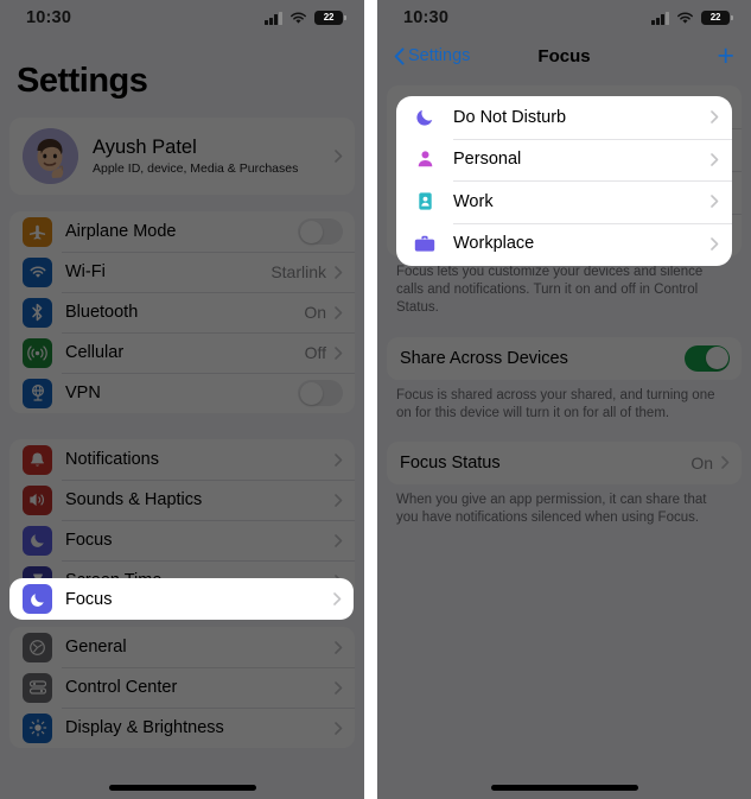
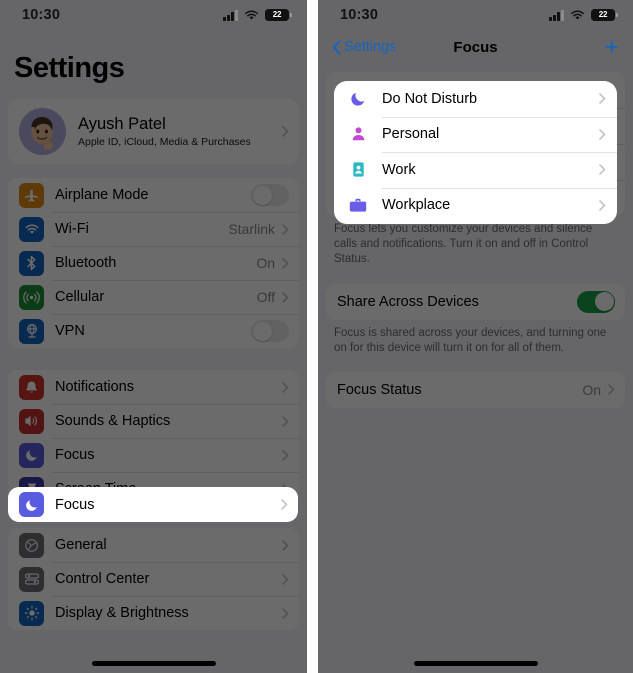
  10:30
  22
  Settings
  Ayush Patel
- Apple ID, device, Media & Purchases
+ Apple ID, iCloud, Media & Purchases
  Airplane Mode
  Wi-Fi
  Starlink
  Bluetooth
  On
  Cellular
  Off
  VPN
  Notifications
  Sounds & Haptics
  Focus
  General
  Control Center
  Display & Brightness
  Focus
  10:30
  22
  Settings
  Focus
  +
  Focus lets you customize your devices and silence calls and notifications. Turn it on and off in Control Status.
  Share Across Devices
- Focus is shared across your shared, and turning one on for this device will turn it on for all of them.
+ Focus is shared across your devices, and turning one on for this device will turn it on for all of them.
  Focus Status
  On
- When you give an app permission, it can share that you have notifications silenced when using Focus.
  Do Not Disturb
  Personal
  Work
  Workplace
